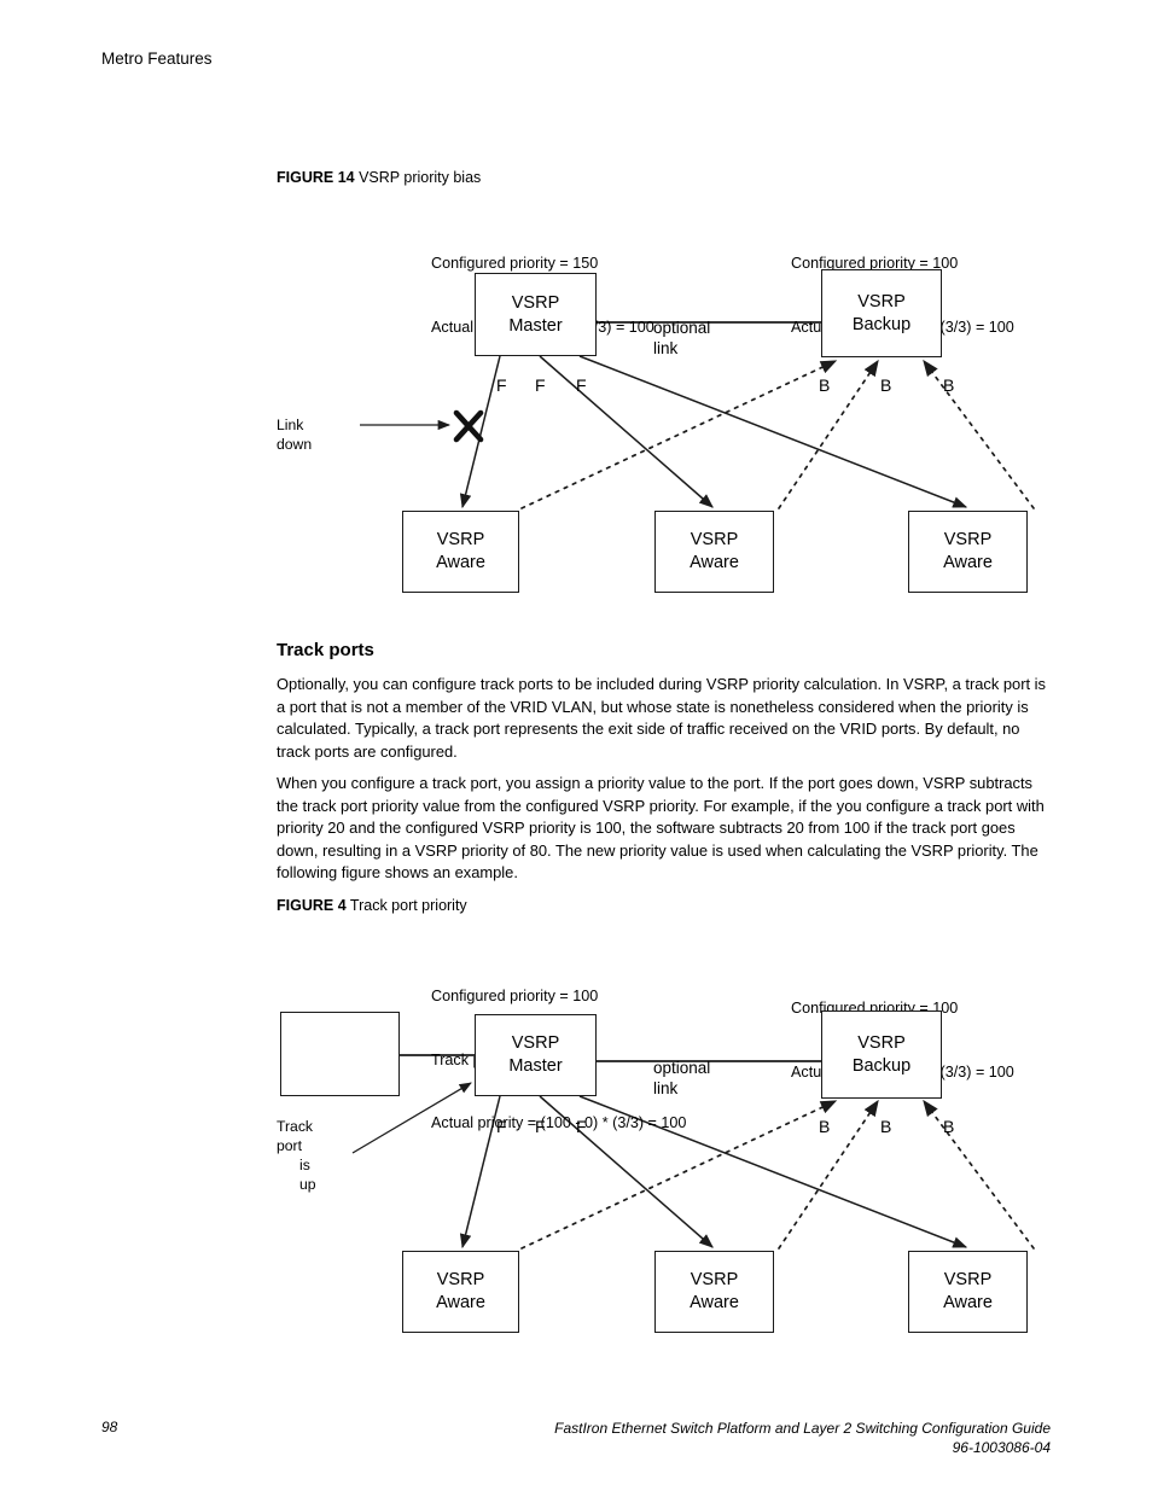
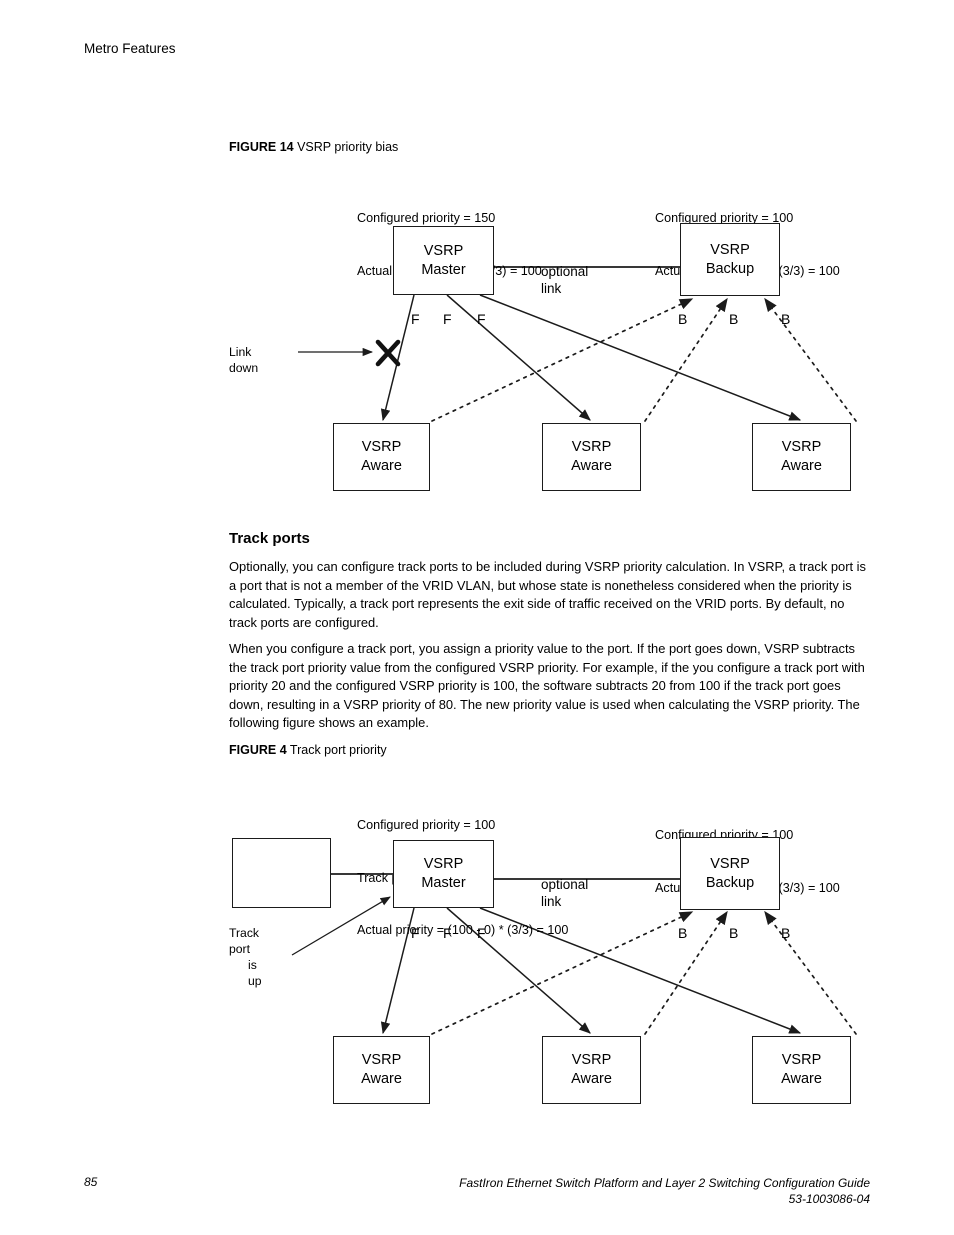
  Metro Features
  FIGURE 14 VSRP priority bias
  Configured priority = 150
  Configured priority = 100
  VSRP
  Master
  VSRP
  Backup
  optional link
  Link down
  F
  F
  F
  B
  B
  B
  VSRP
  Aware
  VSRP
  Aware
  VSRP
  Aware
  Track ports
  Optionally, you can configure track ports to be included during VSRP priority calculation. In VSRP, a track port is a port that is not a member of the VRID VLAN, but whose state is nonetheless considered when the priority is calculated. Typically, a track port represents the exit side of traffic received on the VRID ports. By default, no track ports are configured.
  When you configure a track port, you assign a priority value to the port. If the port goes down, VSRP subtracts the track port priority value from the configured VSRP priority. For example, if the you configure a track port with priority 20 and the configured VSRP priority is 100, the software subtracts 20 from 100 if the track port goes down, resulting in a VSRP priority of 80. The new priority value is used when calculating the VSRP priority. The following figure shows an example.
  FIGURE 4 Track port priority
  Configured priority = 100
  Actual priority = (100 - 0) * (3/3) = 100
  Configured priority = 100
  VSRP
  Master
  VSRP
  Backup
  optional link
  Track port
  is up
  F
  F
  F
  B
  B
  B
  VSRP
  Aware
  VSRP
  Aware
  VSRP
  Aware
- 98
+ 85
  FastIron Ethernet Switch Platform and Layer 2 Switching Configuration Guide
- 96-1003086-04
+ 53-1003086-04
